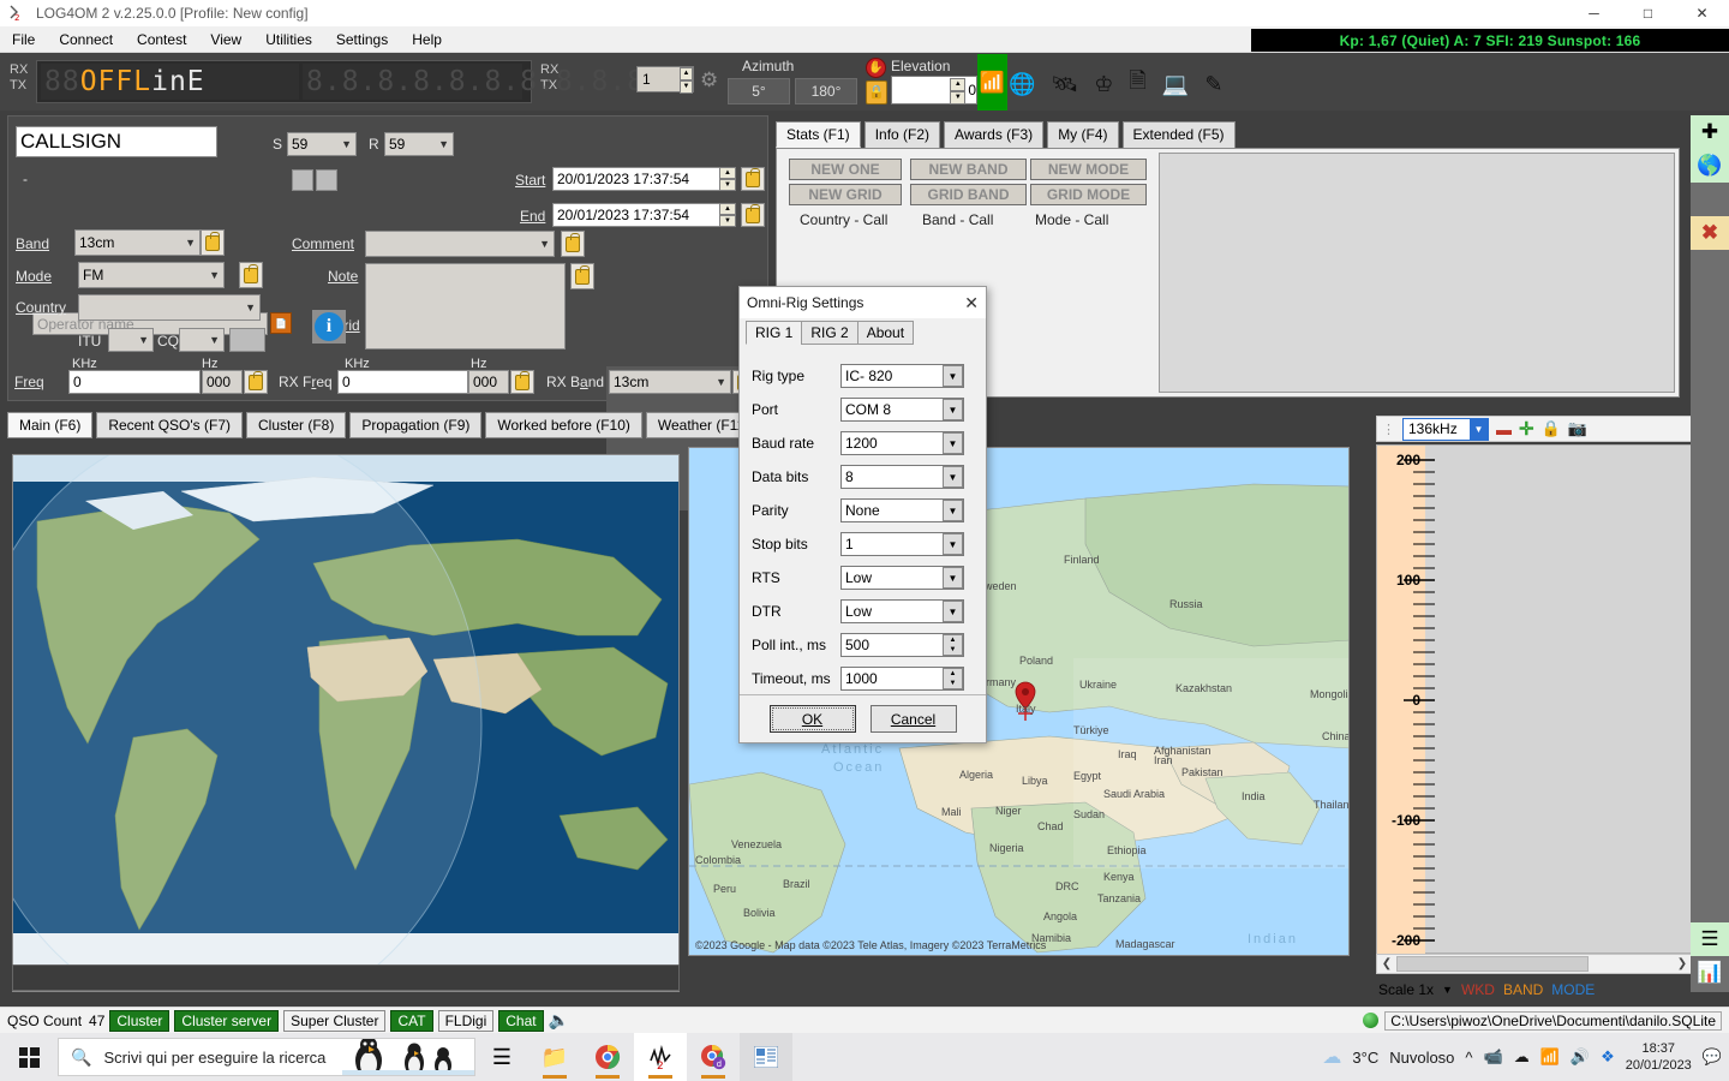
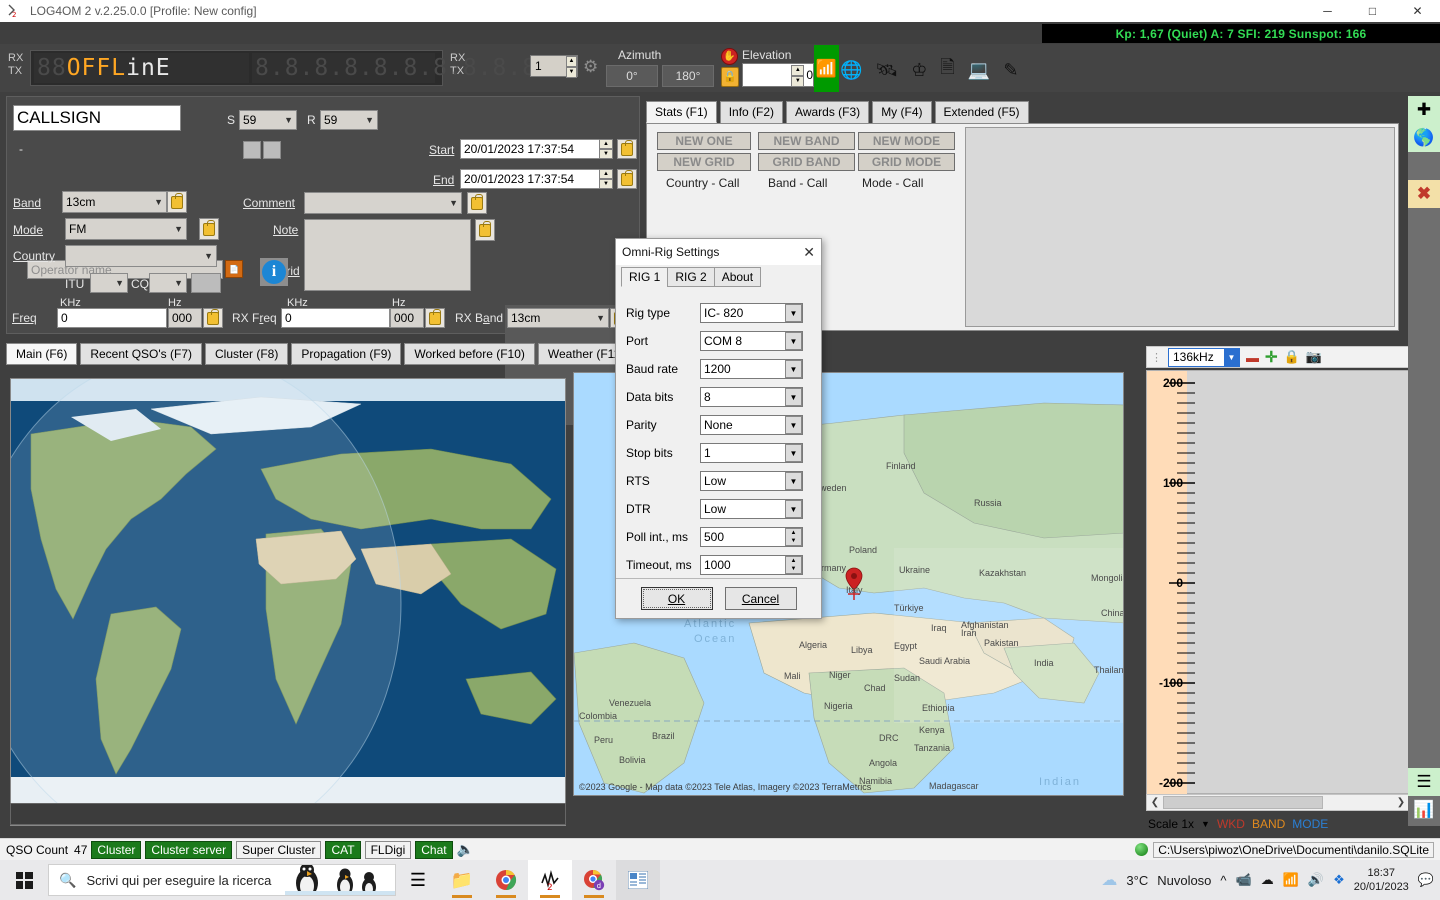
  2
  LOG4OM 2 v.2.25.0.0 [Profile: New config]
  ─
  □
  ✕
- File
- Connect
- Contest
- View
- Utilities
- Settings
- Help
  Kp: 1,67 (Quiet) A: 7 SFI: 219 Sunspot: 166
  RX
  TX
  RX
  TX
  88
  OFFL
  inE
  8.8.8.8.8.8.8.8.8.
  1
  ⚙
  Azimuth
- 5°
+ 0°
  180°
  ✋
  🔒
  Elevation
  0
  📶
  🌐
  🛰
  ♔
  🗎
  💻
  ✎
  CALLSIGN
  S
  59
  ▼
  R
  59
  ▼
  -
  Start
  20/01/2023 17:37:54
  Operator name
  📄
  rid
  End
  20/01/2023 17:37:54
  Band
  13cm
  ▼
  Mode
  FM
  ▼
  Country
  ▼
  ITU
  ▼
  CQ
  ▼
  Comment
  ▼
  Note
  i
  KHz
  Hz
  Freq
  0
  000
  KHz
  Hz
  RX Freq
  0
  000
  RX Band
  13cm
  ▼
  Stats (F1)
  Info (F2)
  Awards (F3)
  My (F4)
  Extended (F5)
  NEW ONE
  NEW BAND
  NEW MODE
  NEW GRID
  GRID BAND
  GRID MODE
  Country - Call
  Band - Call
  Mode - Call
  Main (F6)
  Recent QSO's (F7)
  Cluster (F8)
  Propagation (F9)
  Worked before (F10)
  Weather (F1
  Finland
  weden
  Russia
  Poland
  rmany
  Ukraine
  Kazakhstan
  Mongoli
  Italy
  Türkiye
  Afghanistan
  China
  Iraq
  Iran
  Pakistan
  Algeria
  Libya
  Egypt
  Saudi Arabia
  India
  Thailan
  Mali
  Niger
  Sudan
  Chad
  Nigeria
  Ethiopia
  Venezuela
  Colombia
  Kenya
  DRC
  Tanzania
  Peru
  Brazil
  Angola
  Bolivia
  Namibia
  Madagascar
  Atlantic
  Ocean
  Indian
  ©2023 Google - Map data ©2023 Tele Atlas, Imagery ©2023 TerraMetrics
  ⋮
  136kHz
  ▼
  ▬
  ✛
  🔒
  📷
  200
  100
  0
  -100
  -200
  ❮
  ❯
  Scale 1x
  ▼
  WKD
  BAND
  MODE
  ✚
  🌎
  ✖
  ☰
  📊
  QSO Count
  47
  Cluster
  Cluster server
  Super Cluster
  CAT
  FLDigi
  Chat
  🔈
  C:\Users\piwoz\OneDrive\Documenti\danilo.SQLite
  🔍
  Scrivi qui per eseguire la ricerca
  ☰
  📁
  2
  d
  ☁
  3°C
  Nuvoloso
  ^
  📹
  ☁
  📶
  🔊
  ❖
  18:37
  20/01/2023
  💬
  Omni-Rig Settings
  ✕
  RIG 1
  RIG 2
  About
  Rig type
  IC- 820
  ▼
  Port
  COM 8
  ▼
  Baud rate
  1200
  ▼
  Data bits
  8
  ▼
  Parity
  None
  ▼
  Stop bits
  1
  ▼
  RTS
  Low
  ▼
  DTR
  Low
  ▼
  Poll int., ms
  500
  Timeout, ms
  1000
  OK
  Cancel
